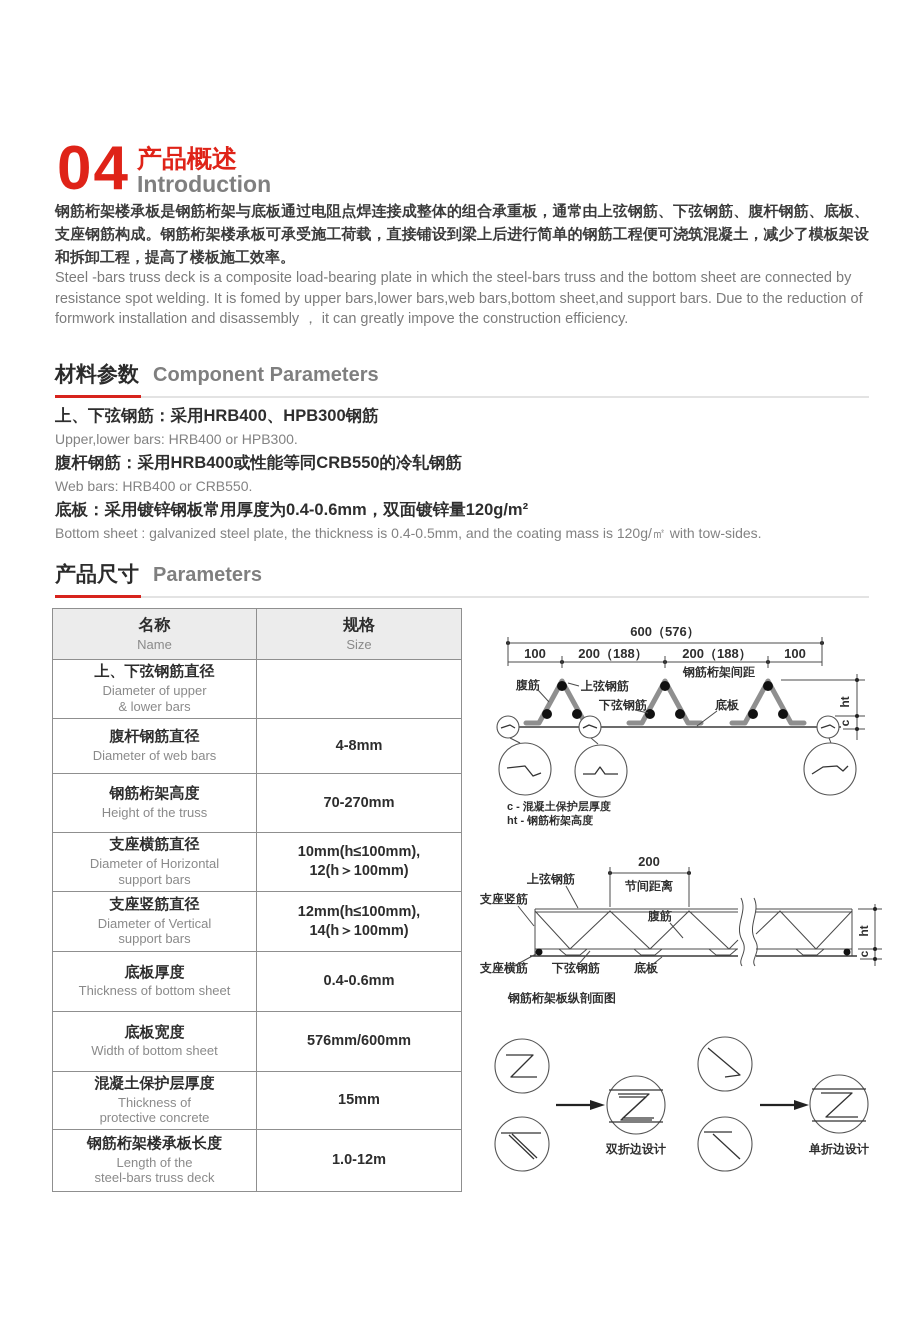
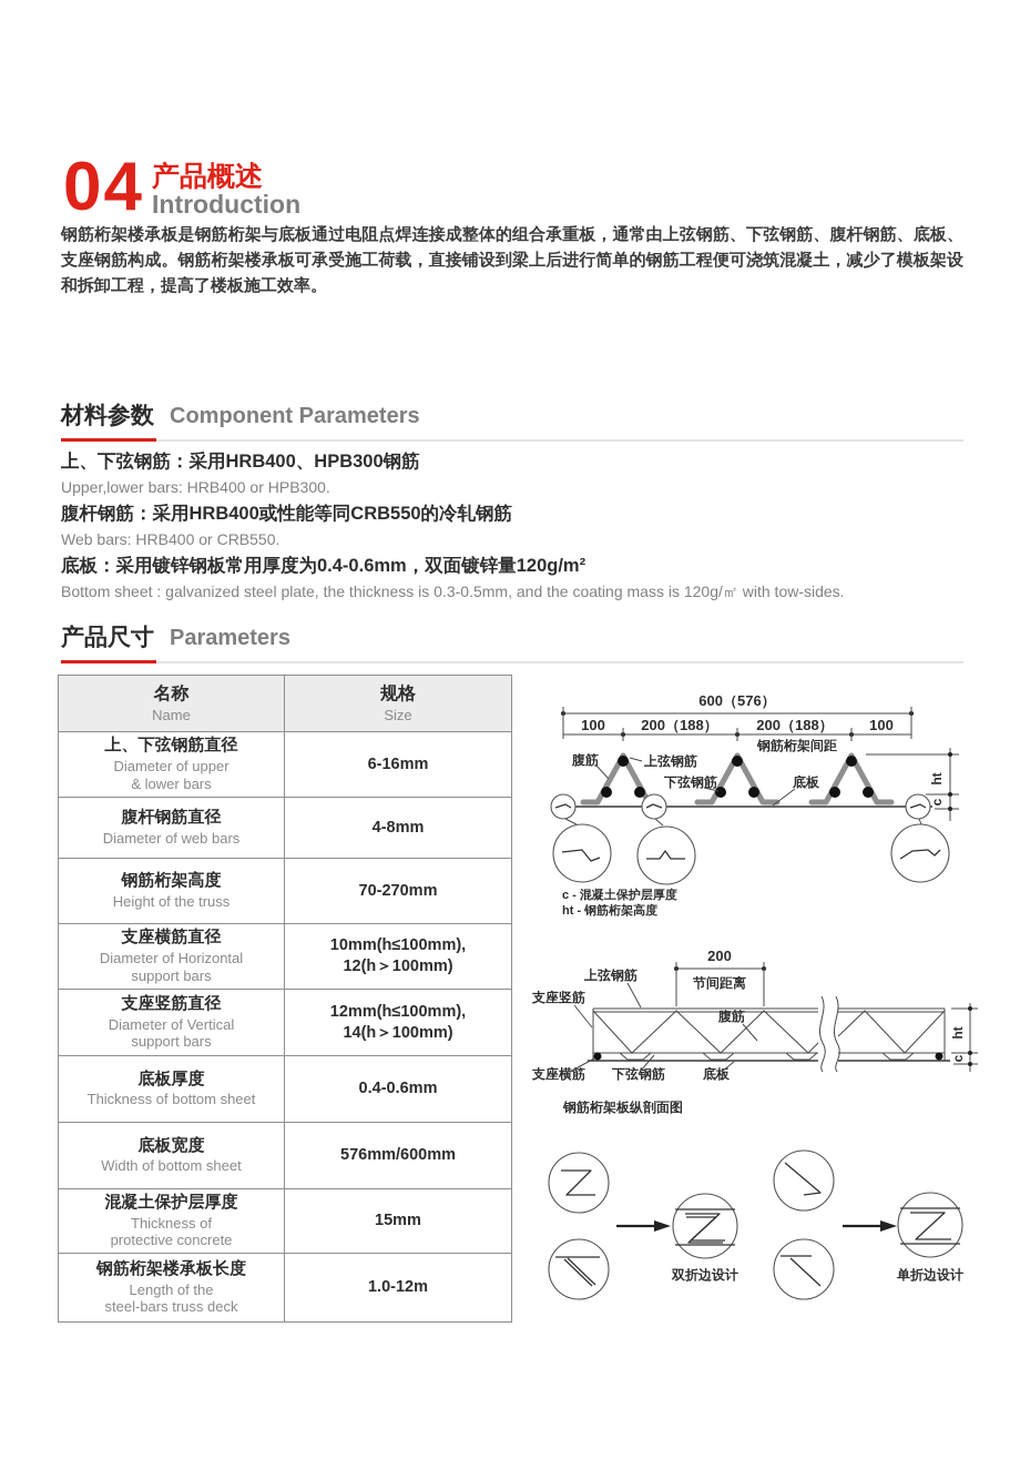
  04
  产品概述
  Introduction
  钢筋桁架楼承板是钢筋桁架与底板通过电阻点焊连接成整体的组合承重板，通常由上弦钢筋、下弦钢筋、腹杆钢筋、底板、支座钢筋构成。钢筋桁架楼承板可承受施工荷载，直接铺设到梁上后进行简单的钢筋工程便可浇筑混凝土，减少了模板架设和拆卸工程，提高了楼板施工效率。
- Steel -bars truss deck is a composite load-bearing plate in which the steel-bars truss and the bottom sheet are connected by resistance spot welding. It is fomed by upper bars,lower bars,web bars,bottom sheet,and support bars. Due to the reduction of formwork installation and disassembly ， it can greatly impove the construction efficiency.
  材料参数 Component Parameters
  上、下弦钢筋：采用HRB400、HPB300钢筋
  Upper,lower bars: HRB400 or HPB300.
  腹杆钢筋：采用HRB400或性能等同CRB550的冷轧钢筋
  Web bars: HRB400 or CRB550.
  底板：采用镀锌钢板常用厚度为0.4-0.6mm，双面镀锌量120g/m²
- Bottom sheet : galvanized steel plate, the thickness is 0.4-0.5mm, and the coating mass is 120g/㎡ with tow-sides.
+ Bottom sheet : galvanized steel plate, the thickness is 0.3-0.5mm, and the coating mass is 120g/㎡ with tow-sides.
  产品尺寸 Parameters
  名称
  Name
  规格
  Size
  上、下弦钢筋直径
  Diameter of upper
  & lower bars
+ 6-16mm
  腹杆钢筋直径
  Diameter of web bars
  4-8mm
  钢筋桁架高度
  Height of the truss
  70-270mm
  支座横筋直径
  Diameter of Horizontal
  support bars
  10mm(h≤100mm),
  12(h＞100mm)
  支座竖筋直径
  Diameter of Vertical
  support bars
  12mm(h≤100mm),
  14(h＞100mm)
  底板厚度
  Thickness of bottom sheet
  0.4-0.6mm
  底板宽度
  Width of bottom sheet
  576mm/600mm
  混凝土保护层厚度
  Thickness of
  protective concrete
  15mm
  钢筋桁架楼承板长度
  Length of the
  steel-bars truss deck
  1.0-12m
  600（576）
  100
  200（188）
  200（188）
  100
  钢筋桁架间距
  腹筋
  上弦钢筋
  下弦钢筋
  底板
  c - 混凝土保护层厚度
  ht - 钢筋桁架高度
  200
  节间距离
  上弦钢筋
  支座竖筋
  腹筋
  支座横筋
  下弦钢筋
  底板
  钢筋桁架板纵剖面图
  双折边设计
  单折边设计
